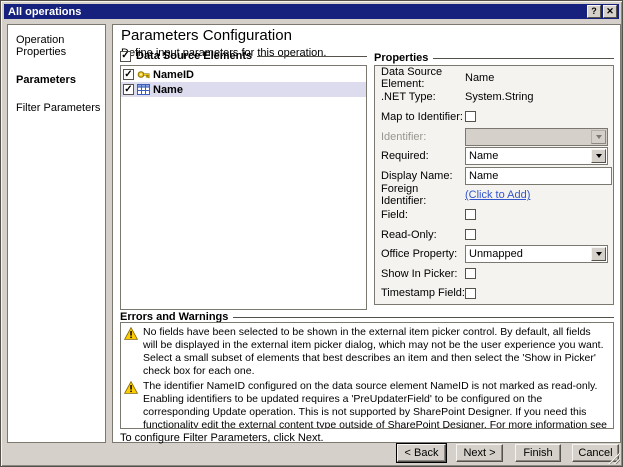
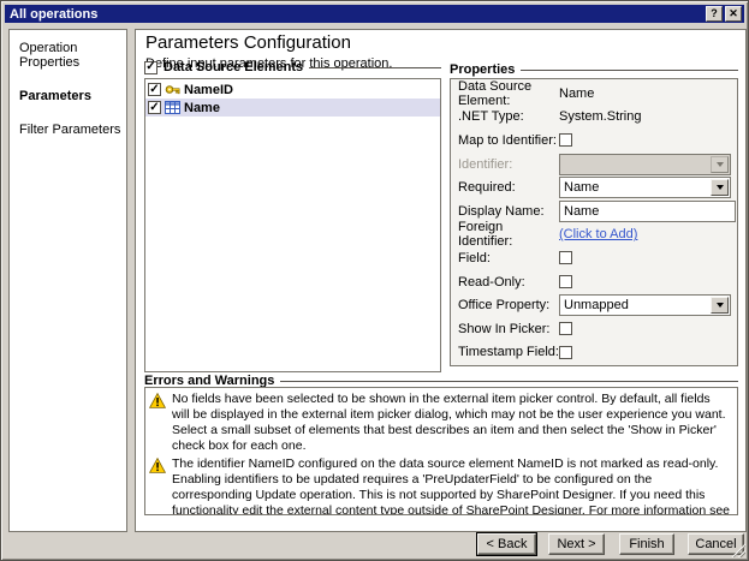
  All operations
  ?
  ✕
  Operation Properties
  Parameters
  Filter Parameters
  Parameters Configuration
  efine input parameters for this operation.
  Data Source Elements
  NameID
  Name
  Properties
  Data Source Element:
  Name
  .NET Type:
  System.String
  Map to Identifier:
  Identifier:
  Required:
  Name
  Display Name:
  Name
  Foreign Identifier:
  (Click to Add)
  Field:
  Read-Only:
  Office Property:
  Unmapped
  Show In Picker:
  Timestamp Field:
  Errors and Warnings
  No fields have been selected to be shown in the external item picker control. By default, all fields will be displayed in the external item picker dialog, which may not be the user experience you want. Select a small subset of elements that best describes an item and then select the 'Show in Picker' check box for each one.
  The identifier NameID configured on the data source element NameID is not marked as read-only. Enabling identifiers to be updated requires a 'PreUpdaterField' to be configured on the corresponding Update operation. This is not supported by SharePoint Designer. If you need this functionality edit the external content type outside of SharePoint Designer. For more information see
- To configure Filter Parameters, click Next.
  < Back
  Next >
  Finish
  Cancel
